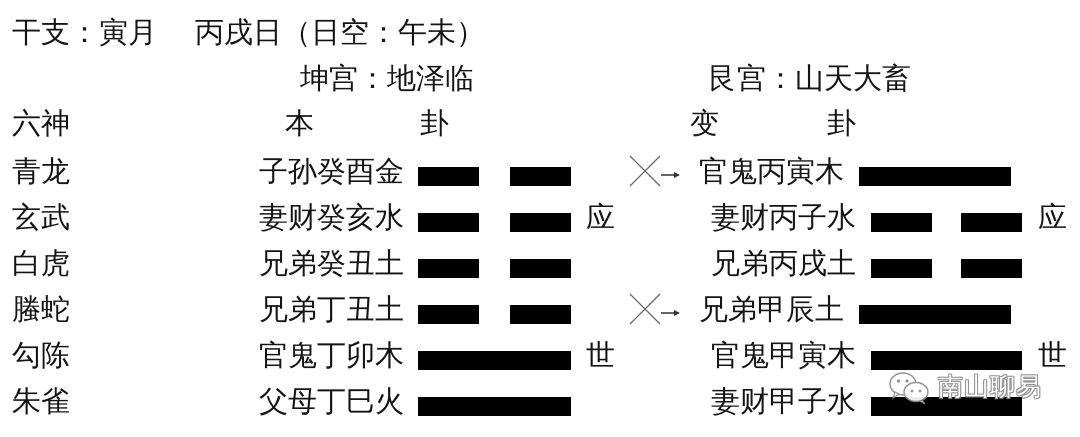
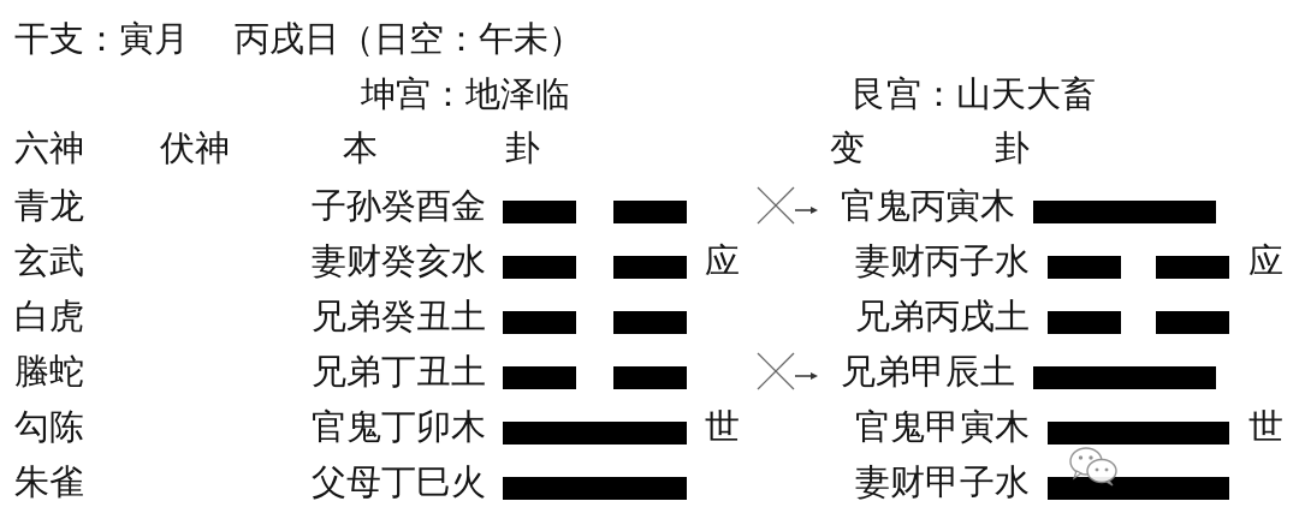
  干支：寅月
  丙戌日（日空：午未）
  坤宫：地泽临
  艮宫：山天大畜
  六神
+ 伏神
  本
  卦
  变
  卦
  青龙
  子孙癸酉金
  官鬼丙寅木
  玄武
  妻财癸亥水
  应
  妻财丙子水
  应
  白虎
  兄弟癸丑土
  兄弟丙戌土
  螣蛇
  兄弟丁丑土
  兄弟甲辰土
  勾陈
  官鬼丁卯木
  世
  官鬼甲寅木
  世
  朱雀
  父母丁巳火
  妻财甲子水
- 南山聊易
